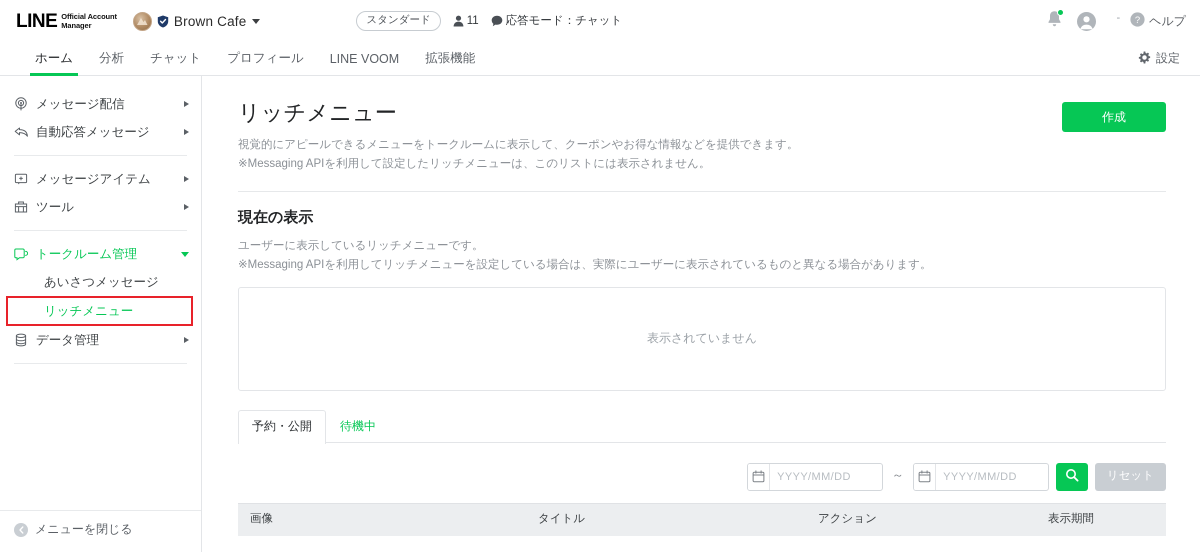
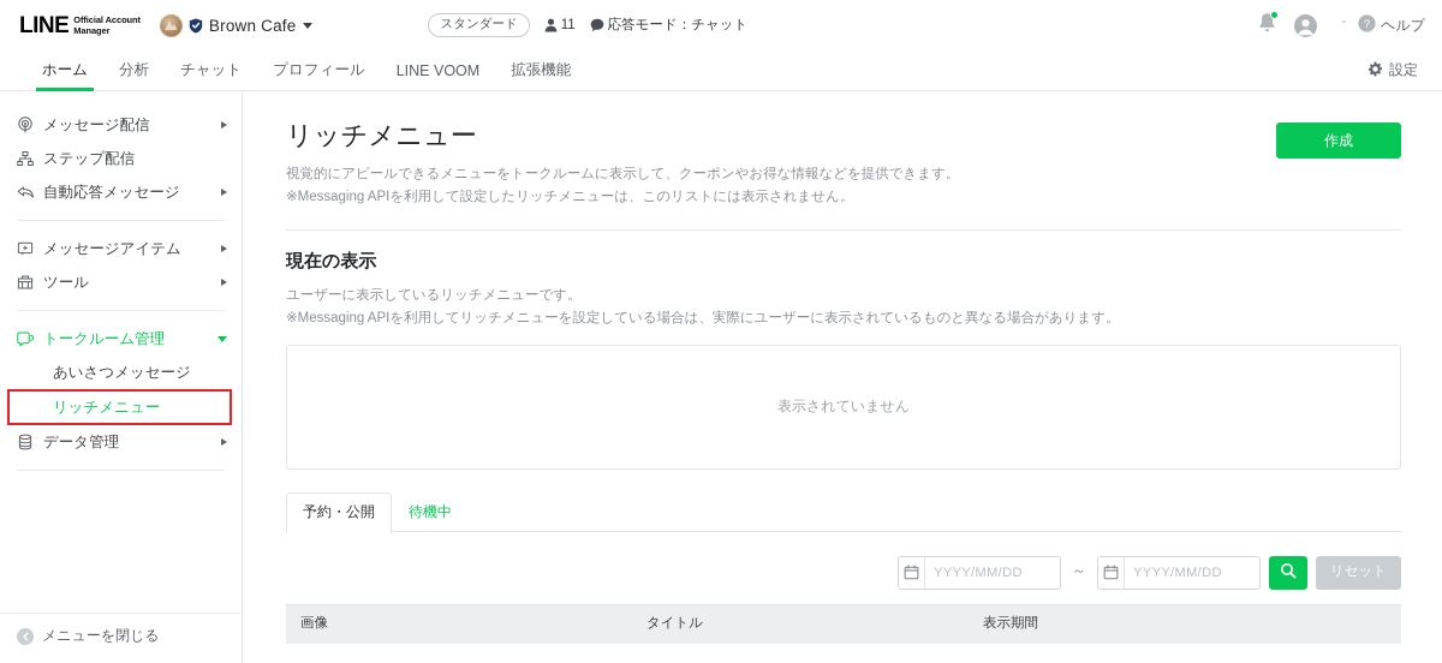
  LINE
  Official Account
  Manager
  Brown Cafe
  スタンダード
  11
  応答モード：チャット
  -
  ?
  ヘルプ
  ホーム
  分析
  チャット
  プロフィール
  LINE VOOM
  拡張機能
  設定
  メッセージ配信
+ ステップ配信
  自動応答メッセージ
  メッセージアイテム
  ツール
  トークルーム管理
  あいさつメッセージ
  リッチメニュー
  データ管理
  メニューを閉じる
  リッチメニュー
  視覚的にアピールできるメニューをトークルームに表示して、クーポンやお得な情報などを提供できます。
  ※Messaging APIを利用して設定したリッチメニューは、このリストには表示されません。
  作成
  現在の表示
  ユーザーに表示しているリッチメニューです。
  ※Messaging APIを利用してリッチメニューを設定している場合は、実際にユーザーに表示されているものと異なる場合があります。
  表示されていません
  予約・公開
  待機中
  YYYY/MM/DD
  ～
  YYYY/MM/DD
  リセット
  画像
  タイトル
- アクション
  表示期間
